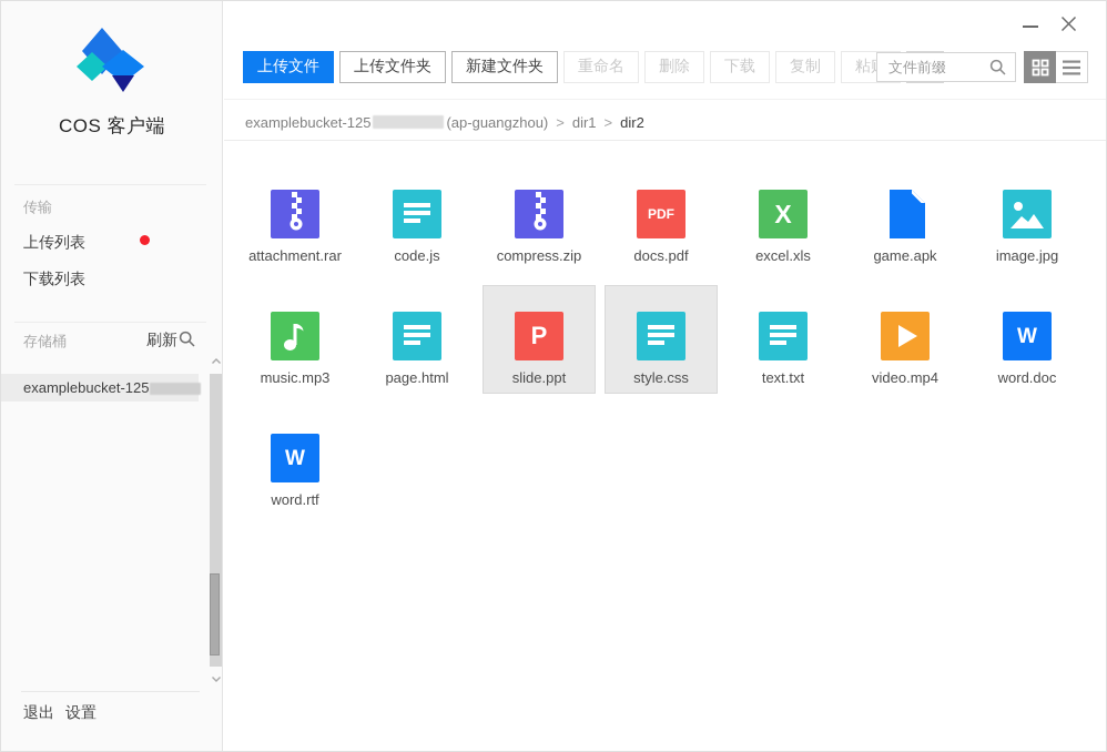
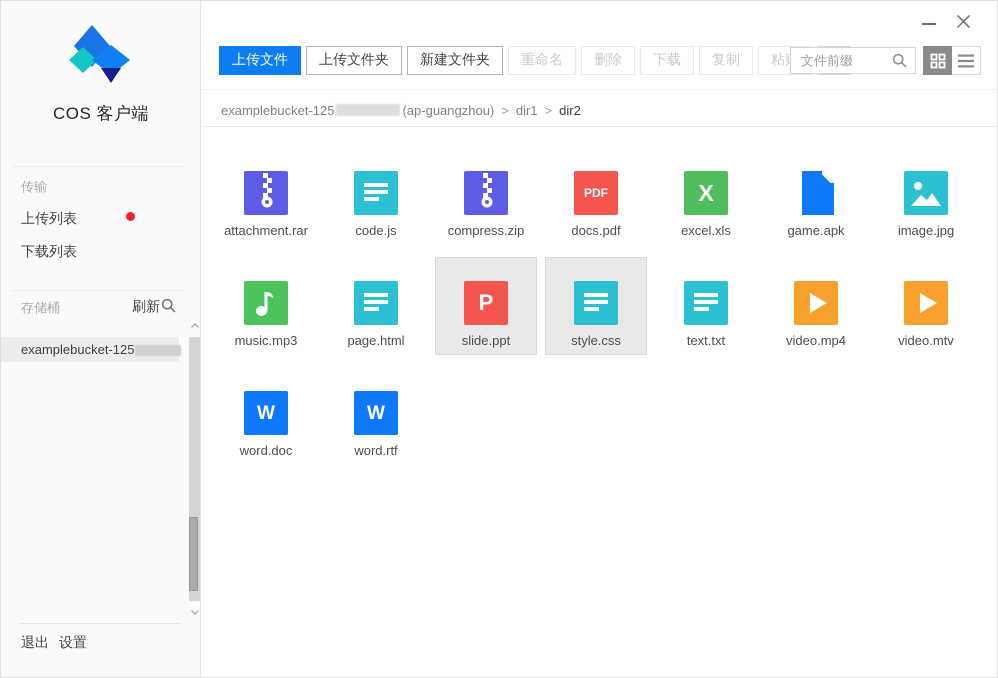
  COS 客户端
  传输
  上传列表
  下载列表
  存储桶
  刷新
  examplebucket-125
  退出
  设置
  上传文件
  上传文件夹
  新建文件夹
  重命名
  删除
  下载
  复制
  文件前缀
  examplebucket-125 (ap-guangzhou) > dir1 > dir2
  attachment.rar
  code.js
  compress.zip
  PDF
  docs.pdf
  X
  excel.xls
  game.apk
  image.jpg
  music.mp3
  page.html
  P
  slide.ppt
  style.css
  text.txt
  video.mp4
+ video.mtv
  W
  word.doc
  W
  word.rtf
